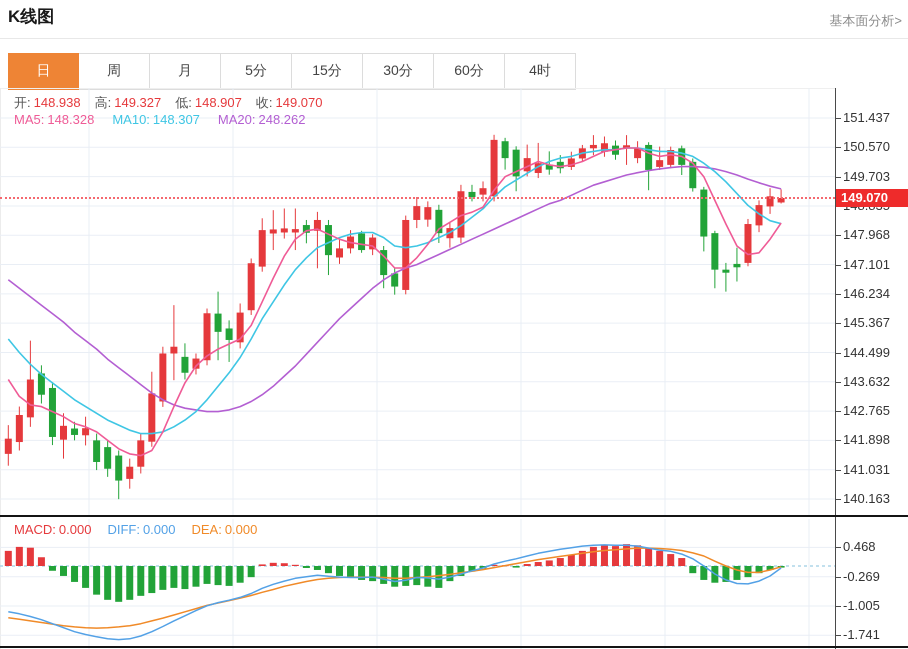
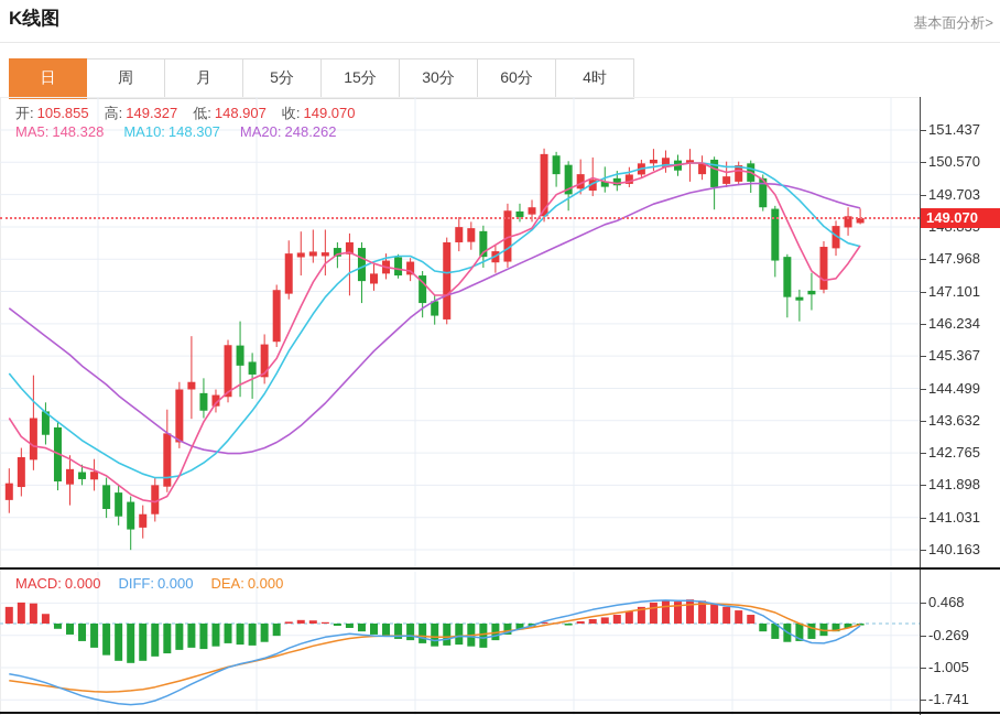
  K线图
  基本面分析>
  日
  周
  月
  5分
  15分
  30分
  60分
  4时
- 开: 148.938 高: 149.327 低: 148.907 收: 149.070
+ 开: 105.855 高: 149.327 低: 148.907 收: 149.070
  MA5: 148.328 MA10: 148.307 MA20: 248.262
  149.070
  MACD: 0.000 DIFF: 0.000 DEA: 0.000
  151.437
  150.570
  149.703
  147.968
  147.101
  146.234
  145.367
  144.499
  143.632
  142.765
  141.898
  141.031
  140.163
  0.468
  -0.269
  -1.005
  -1.741
